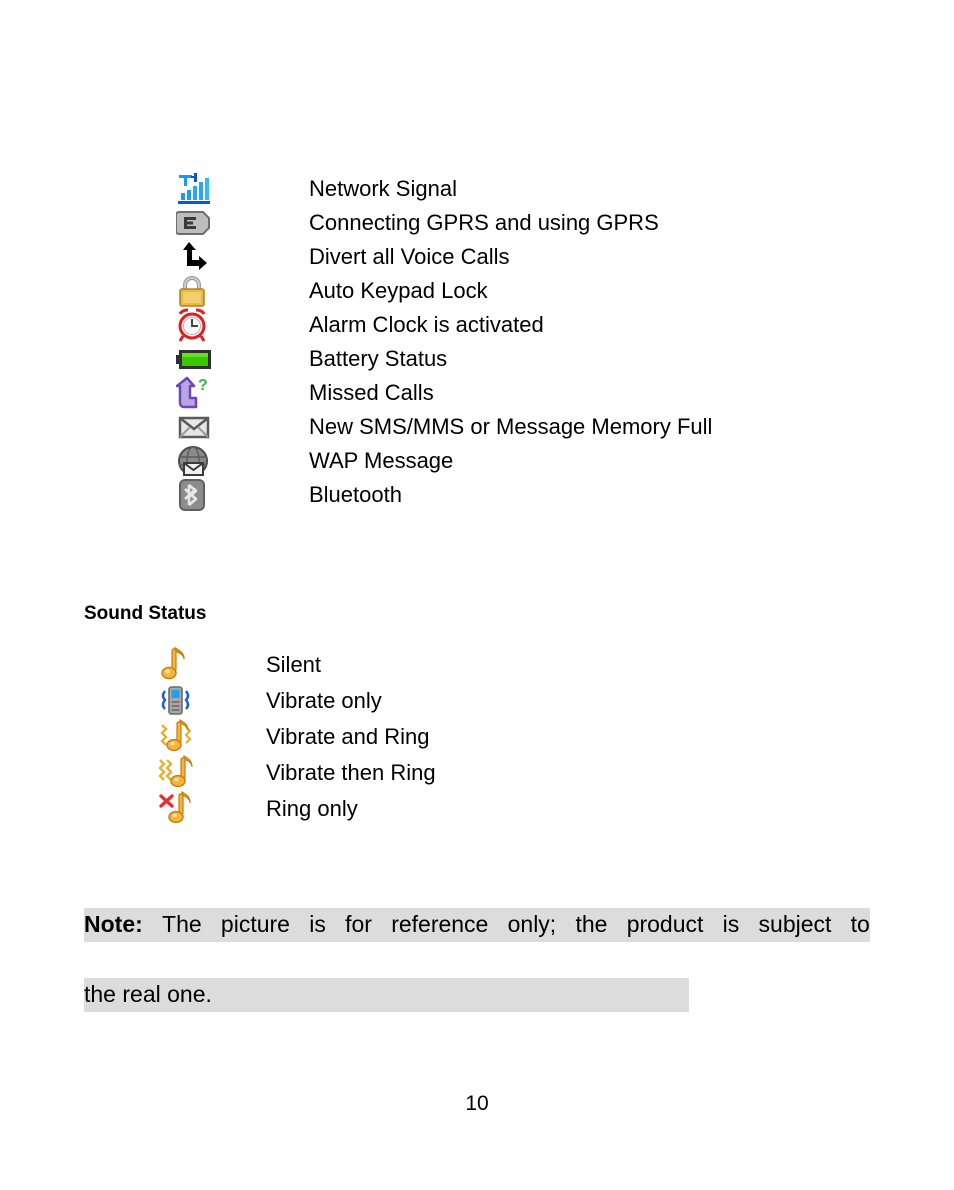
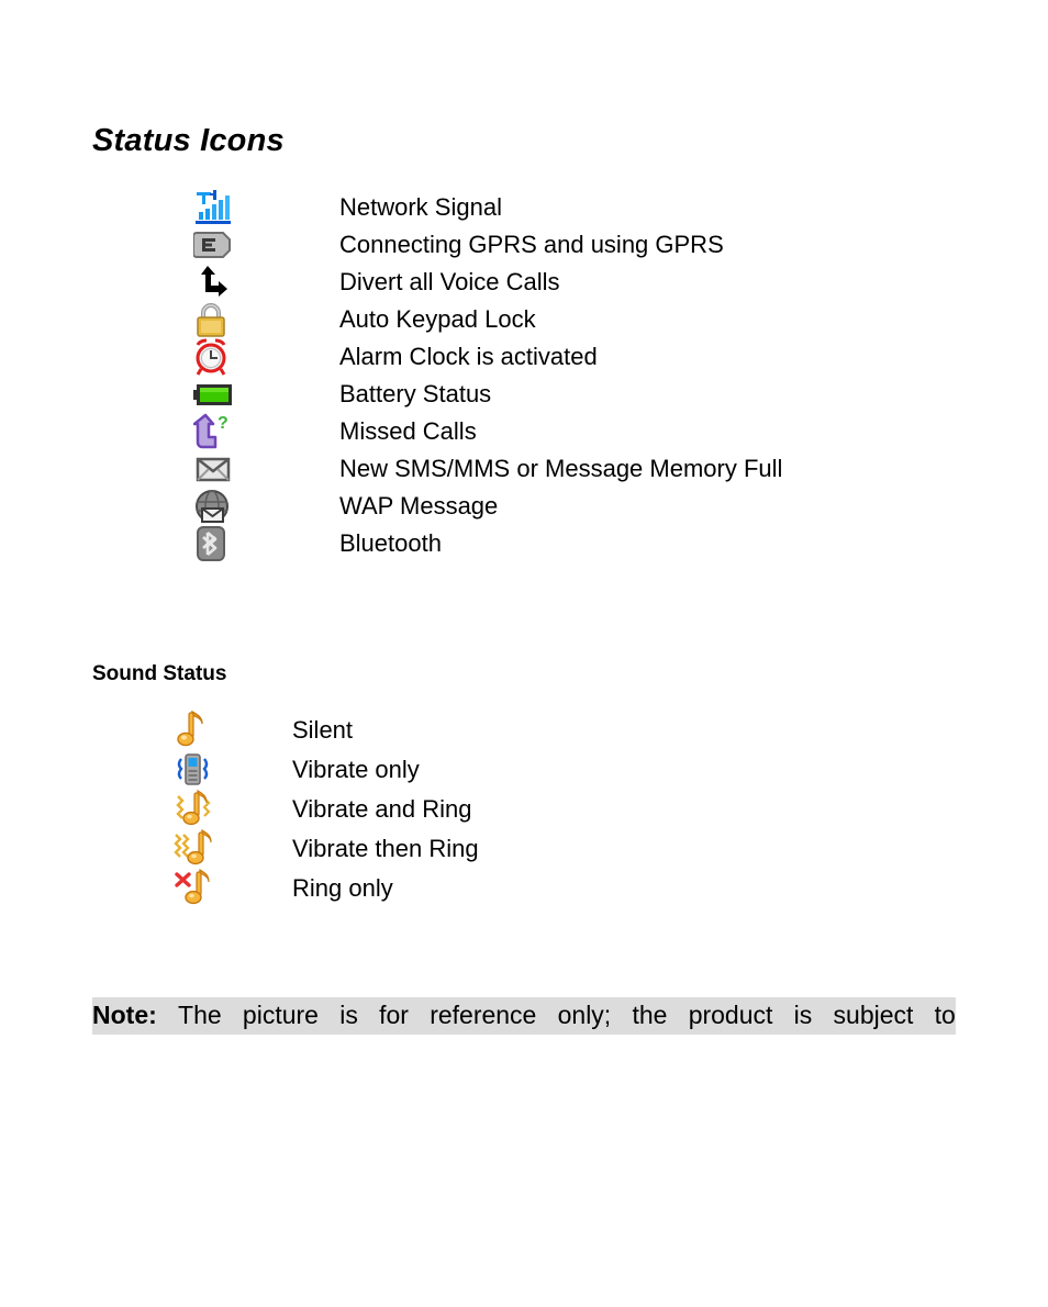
+ Status Icons
  Network Signal
  Connecting GPRS and using GPRS
  Divert all Voice Calls
  Auto Keypad Lock
  Alarm Clock is activated
  Battery Status
  ?
  Missed Calls
  New SMS/MMS or Message Memory Full
  WAP Message
  Bluetooth
  Sound Status
  Silent
  Vibrate only
  Vibrate and Ring
  Vibrate then Ring
  Ring only
  Note:
  The
  picture
  is
  for
  reference
  only;
  the
  product
  is
  subject
  to
- the real one.
- 10
